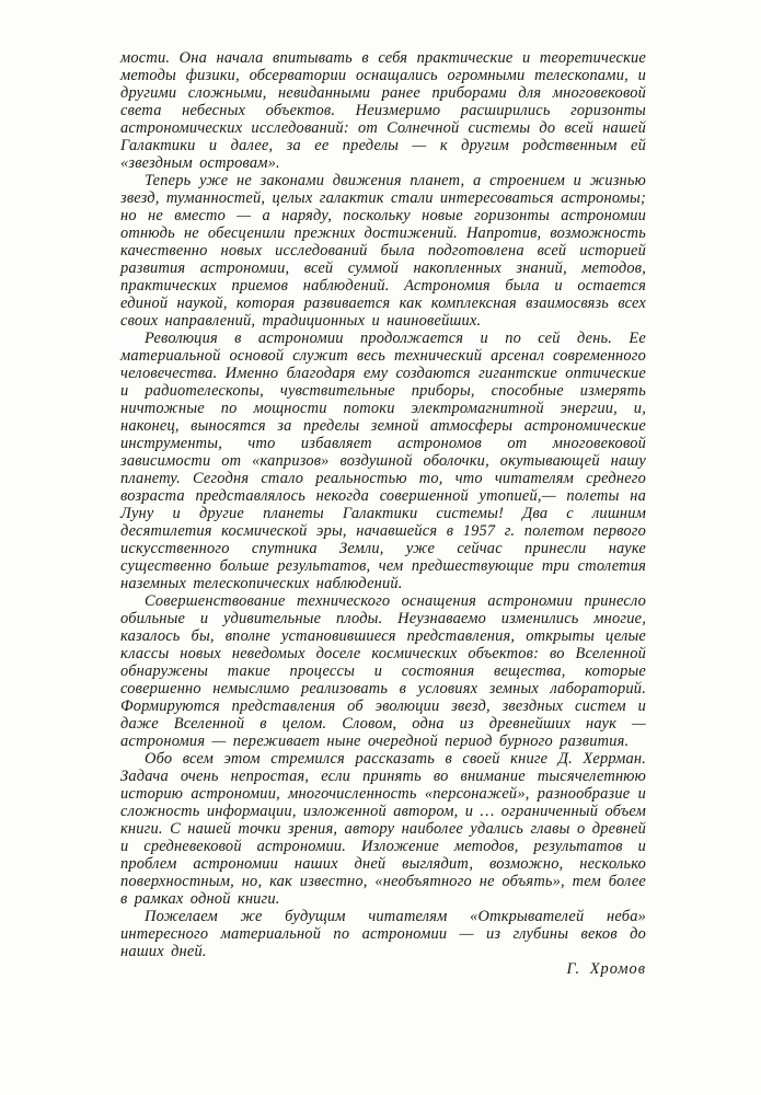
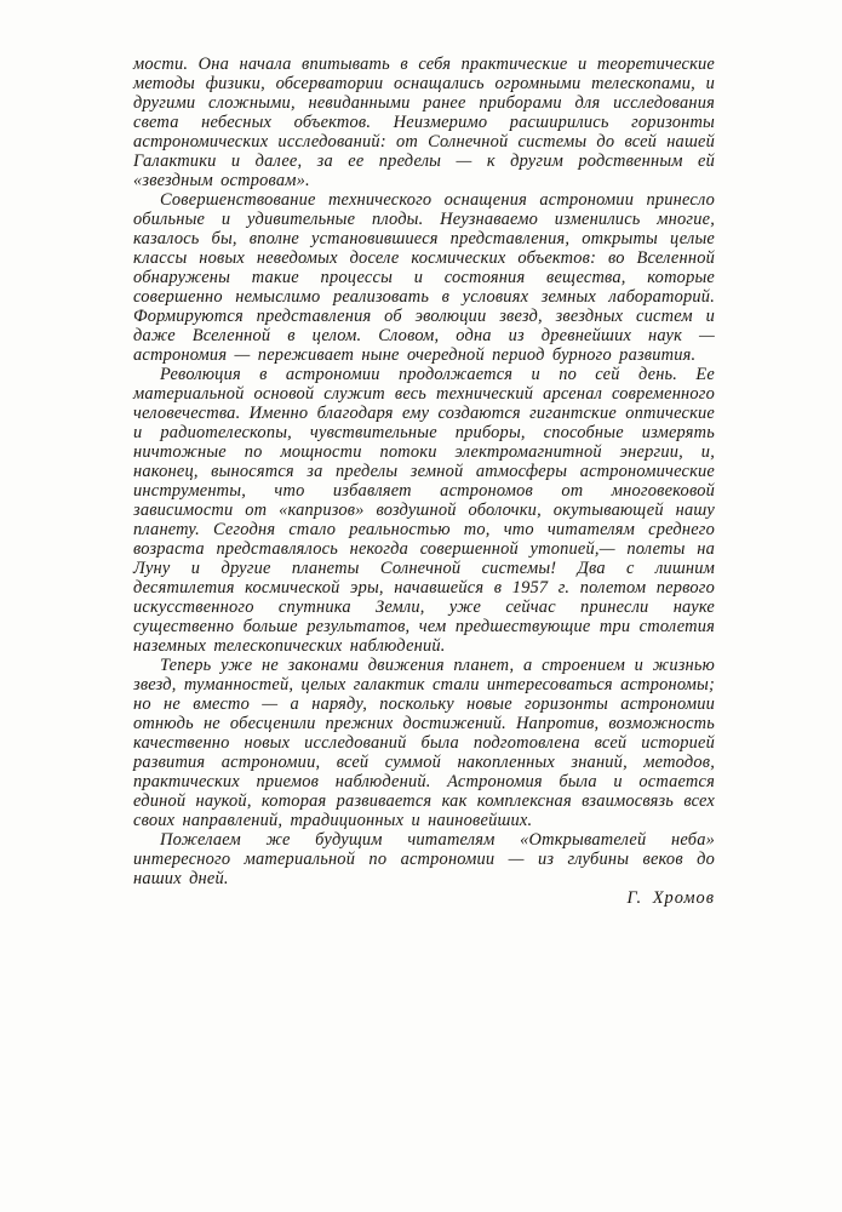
- мости. Она начала впитывать в себя практические и теоретические методы физики, обсерватории оснащались огромными телескопами, и другими сложными, невиданными ранее приборами для многовековой света небесных объектов. Неизмеримо расширились горизонты астрономических исследований: от Солнечной системы до всей нашей Галактики и далее, за ее пределы — к другим родственным ей «звездным островам».
+ мости. Она начала впитывать в себя практические и теоретические методы физики, обсерватории оснащались огромными телескопами, и другими сложными, невиданными ранее приборами для исследования света небесных объектов. Неизмеримо расширились горизонты астрономических исследований: от Солнечной системы до всей нашей Галактики и далее, за ее пределы — к другим родственным ей «звездным островам».
- Теперь уже не законами движения планет, а строением и жизнью звезд, туманностей, целых галактик стали интересоваться астрономы; но не вместо — а наряду, поскольку новые горизонты астрономии отнюдь не обесценили прежних достижений. Напротив, возможность качественно новых исследований была подготовлена всей историей развития астрономии, всей суммой накопленных знаний, методов, практических приемов наблюдений. Астрономия была и остается единой наукой, которая развивается как комплексная взаимосвязь всех своих направлений, традиционных и наиновейших.
+ Совершенствование технического оснащения астрономии принесло обильные и удивительные плоды. Неузнаваемо изменились многие, казалось бы, вполне установившиеся представления, открыты целые классы новых неведомых доселе космических объектов: во Вселенной обнаружены такие процессы и состояния вещества, которые совершенно немыслимо реализовать в условиях земных лабораторий. Формируются представления об эволюции звезд, звездных систем и даже Вселенной в целом. Словом, одна из древнейших наук — астрономия — переживает ныне очередной период бурного развития.
- Революция в астрономии продолжается и по сей день. Ее материальной основой служит весь технический арсенал современного человечества. Именно благодаря ему создаются гигантские оптические и радиотелескопы, чувствительные приборы, способные измерять ничтожные по мощности потоки электромагнитной энергии, и, наконец, выносятся за пределы земной атмосферы астрономические инструменты, что избавляет астрономов от многовековой зависимости от «капризов» воздушной оболочки, окутывающей нашу планету. Сегодня стало реальностью то, что читателям среднего возраста представлялось некогда совершенной утопией,— полеты на Луну и другие планеты Галактики системы! Два с лишним десятилетия космической эры, начавшейся в 1957 г. полетом первого искусственного спутника Земли, уже сейчас принесли науке существенно больше результатов, чем предшествующие три столетия наземных телескопических наблюдений.
+ Революция в астрономии продолжается и по сей день. Ее материальной основой служит весь технический арсенал современного человечества. Именно благодаря ему создаются гигантские оптические и радиотелескопы, чувствительные приборы, способные измерять ничтожные по мощности потоки электромагнитной энергии, и, наконец, выносятся за пределы земной атмосферы астрономические инструменты, что избавляет астрономов от многовековой зависимости от «капризов» воздушной оболочки, окутывающей нашу планету. Сегодня стало реальностью то, что читателям среднего возраста представлялось некогда совершенной утопией,— полеты на Луну и другие планеты Солнечной системы! Два с лишним десятилетия космической эры, начавшейся в 1957 г. полетом первого искусственного спутника Земли, уже сейчас принесли науке существенно больше результатов, чем предшествующие три столетия наземных телескопических наблюдений.
- Совершенствование технического оснащения астрономии принесло обильные и удивительные плоды. Неузнаваемо изменились многие, казалось бы, вполне установившиеся представления, открыты целые классы новых неведомых доселе космических объектов: во Вселенной обнаружены такие процессы и состояния вещества, которые совершенно немыслимо реализовать в условиях земных лабораторий. Формируются представления об эволюции звезд, звездных систем и даже Вселенной в целом. Словом, одна из древнейших наук — астрономия — переживает ныне очередной период бурного развития.
+ Теперь уже не законами движения планет, а строением и жизнью звезд, туманностей, целых галактик стали интересоваться астрономы; но не вместо — а наряду, поскольку новые горизонты астрономии отнюдь не обесценили прежних достижений. Напротив, возможность качественно новых исследований была подготовлена всей историей развития астрономии, всей суммой накопленных знаний, методов, практических приемов наблюдений. Астрономия была и остается единой наукой, которая развивается как комплексная взаимосвязь всех своих направлений, традиционных и наиновейших.
- Обо всем этом стремился рассказать в своей книге Д. Херрман. Задача очень непростая, если принять во внимание тысячелетнюю историю астрономии, многочисленность «персонажей», разнообразие и сложность информации, изложенной автором, и … ограниченный объем книги. С нашей точки зрения, автору наиболее удались главы о древней и средневековой астрономии. Изложение методов, результатов и проблем астрономии наших дней выглядит, возможно, несколько поверхностным, но, как известно, «необъятного не объять», тем более в рамках одной книги.
  Пожелаем же будущим читателям «Открывателей неба» интересного материальной по астрономии — из глубины веков до наших дней.
  Г. Хромов
